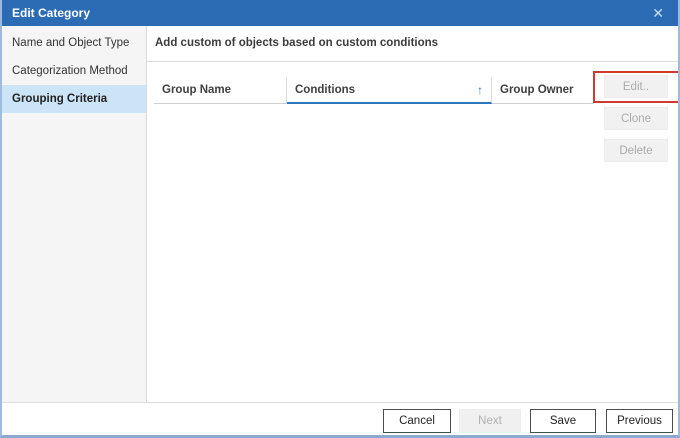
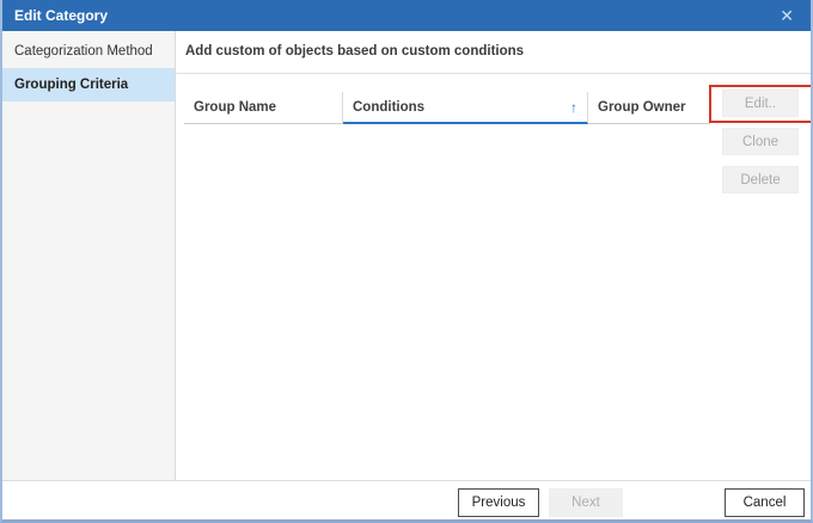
  Edit Category
  ✕
- Name and Object Type
  Categorization Method
  Grouping Criteria
  Add custom of objects based on custom conditions
  Group Name
  Conditions
  ↑
  Group Owner
  Edit..
  Clone
  Delete
- Cancel
+ Previous
  Next
- Save
- Previous
+ Cancel
